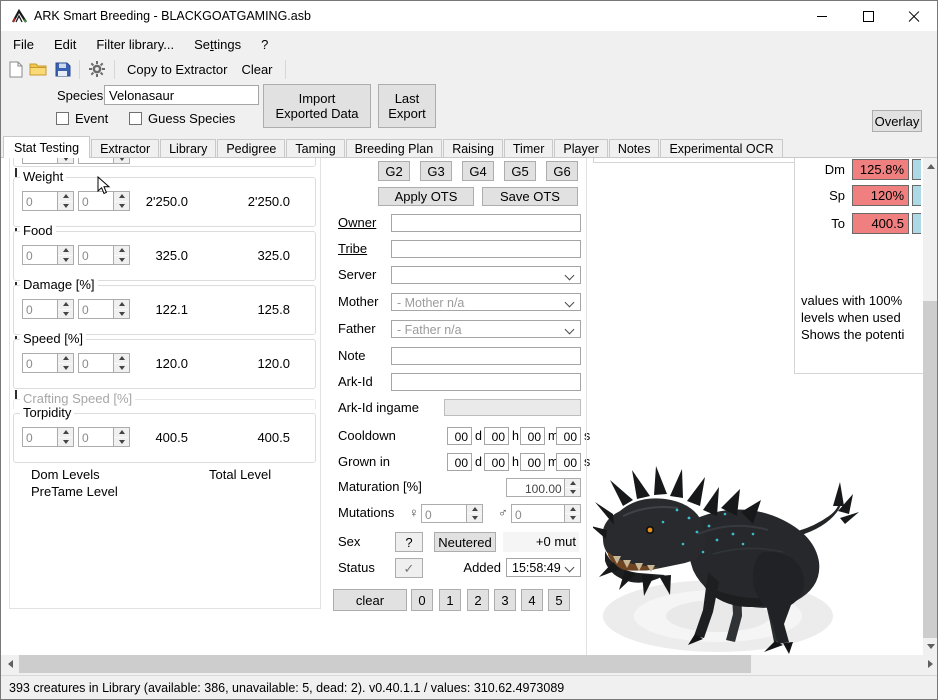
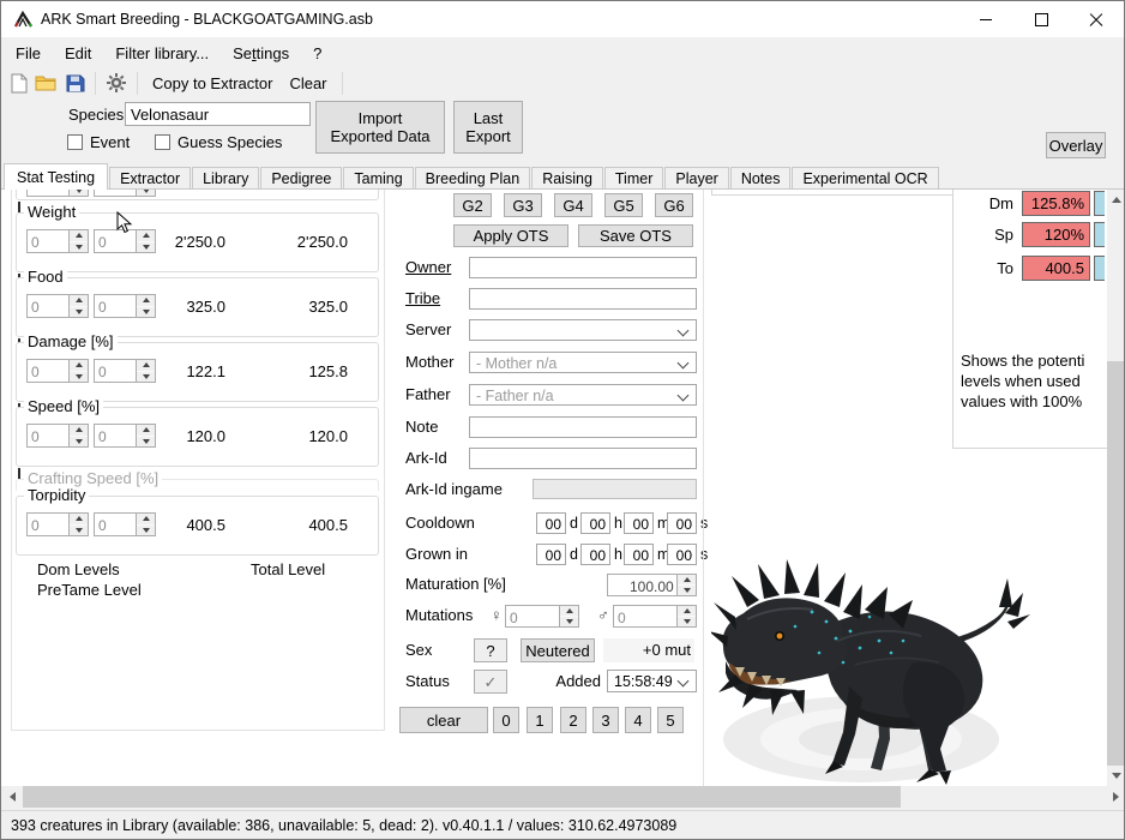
  ARK Smart Breeding - BLACKGOATGAMING.asb
  File
  Edit
  Filter library...
  Settings
  ?
  Copy to Extractor
  Clear
  Species
  Velonasaur
  Import Exported Data
  Last Export
  Event
  Guess Species
  Overlay
  Stat Testing
  Extractor
  Library
  Pedigree
  Taming
  Breeding Plan
  Raising
  Timer
  Player
  Notes
  Experimental OCR
  Weight
  0
  0
  2'250.0
  2'250.0
  Food
  0
  0
  325.0
  325.0
  Damage [%]
  0
  0
  122.1
  125.8
  Speed [%]
  0
  0
  120.0
  120.0
  Crafting Speed [%]
  Torpidity
  0
  0
  400.5
  400.5
  Dom Levels
  Total Level
  PreTame Level
  G2
  G3
  G4
  G5
  G6
  Apply OTS
  Save OTS
  Owner
  Tribe
  Server
  Mother
  - Mother n/a
  Father
  - Father n/a
  Note
  Ark-Id
  Ark-Id ingame
  Cooldown
  00
  d
  00
  h
  00
  m
  00
  s
  Grown in
  00
  d
  00
  h
  00
  m
  00
  s
  Maturation [%]
  100.00
  Mutations
  ♀
  0
  ♂
  0
  Sex
  ?
  Neutered
  +0 mut
  Status
  ✓
  Added
  15:58:49
  clear
  0
  1
  2
  3
  4
  5
  Dm
  125.8%
  Sp
  120%
  To
  400.5
- values with 100%
+ Shows the potenti
  levels when used
- Shows the potenti
+ values with 100%
  393 creatures in Library (available: 386, unavailable: 5, dead: 2). v0.40.1.1 / values: 310.62.4973089
